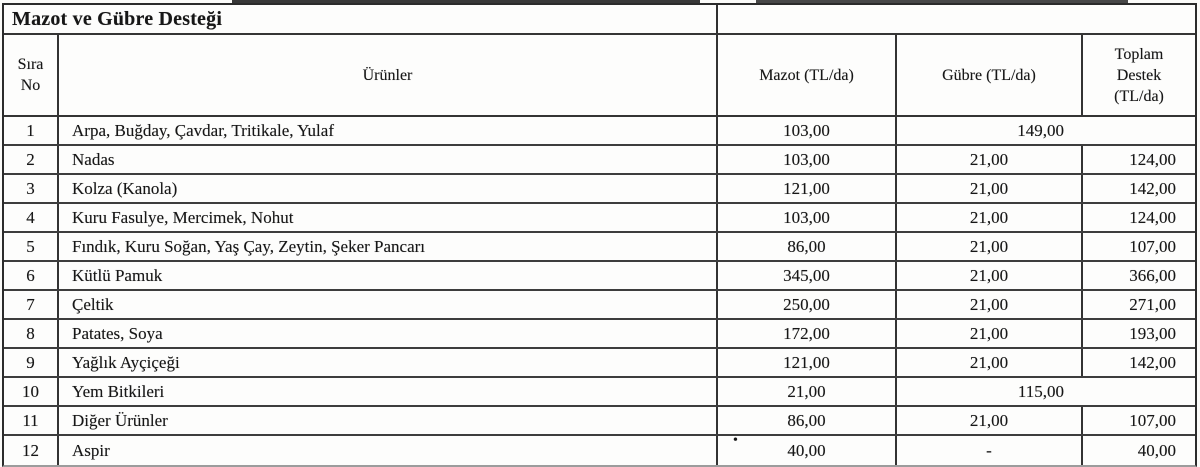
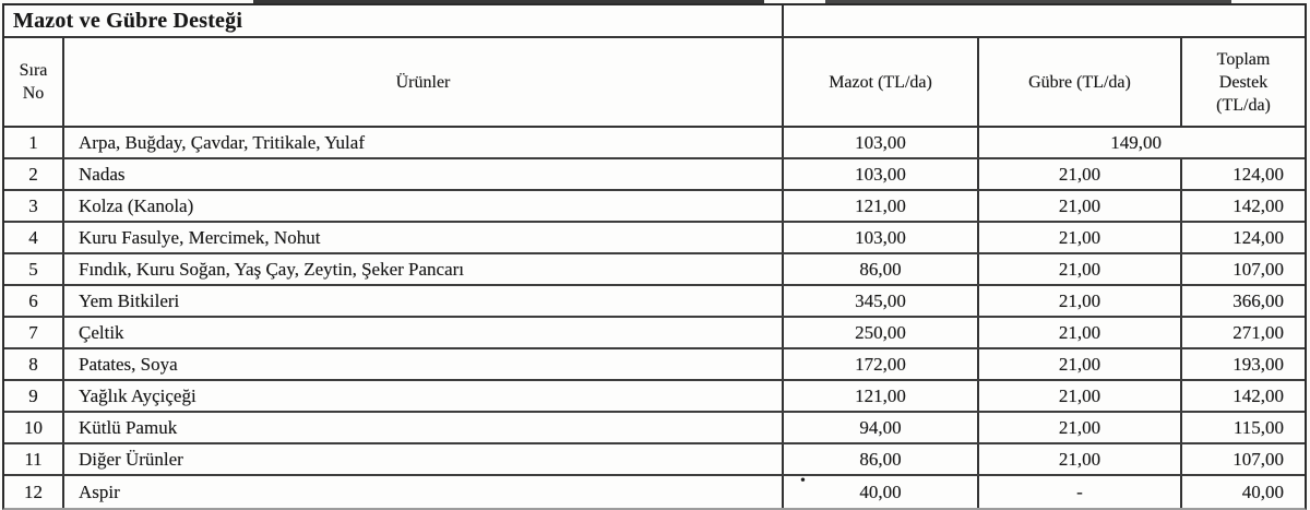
  Mazot ve Gübre Desteği
  Sıra
  No
  Ürünler
  Mazot (TL/da)
  Gübre (TL/da)
  Toplam
  Destek
  (TL/da)
  1
  Arpa, Buğday, Çavdar, Tritikale, Yulaf
  103,00
  149,00
  2
  Nadas
  103,00
  21,00
  124,00
  3
  Kolza (Kanola)
  121,00
  21,00
  142,00
  4
  Kuru Fasulye, Mercimek, Nohut
  103,00
  21,00
  124,00
  5
  Fındık, Kuru Soğan, Yaş Çay, Zeytin, Şeker Pancarı
  86,00
  21,00
  107,00
  6
- Kütlü Pamuk
+ Yem Bitkileri
  345,00
  21,00
  366,00
  7
  Çeltik
  250,00
  21,00
  271,00
  8
  Patates, Soya
  172,00
  21,00
  193,00
  9
  Yağlık Ayçiçeği
  121,00
  21,00
  142,00
  10
- Yem Bitkileri
+ Kütlü Pamuk
+ 94,00
  21,00
  115,00
  11
  Diğer Ürünler
  86,00
  21,00
  107,00
  12
  Aspir
  •
  40,00
  -
  40,00
